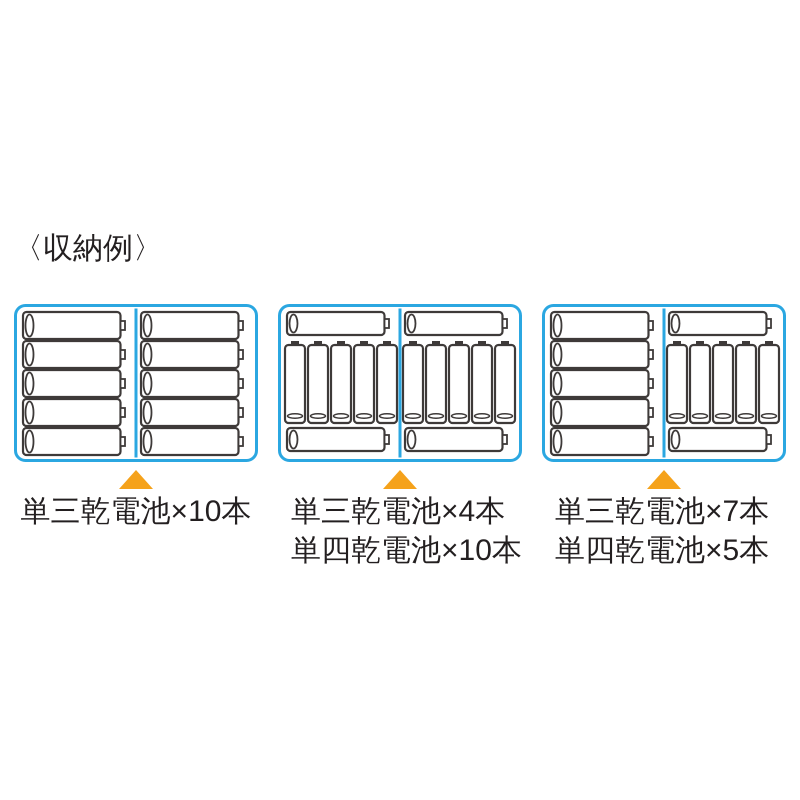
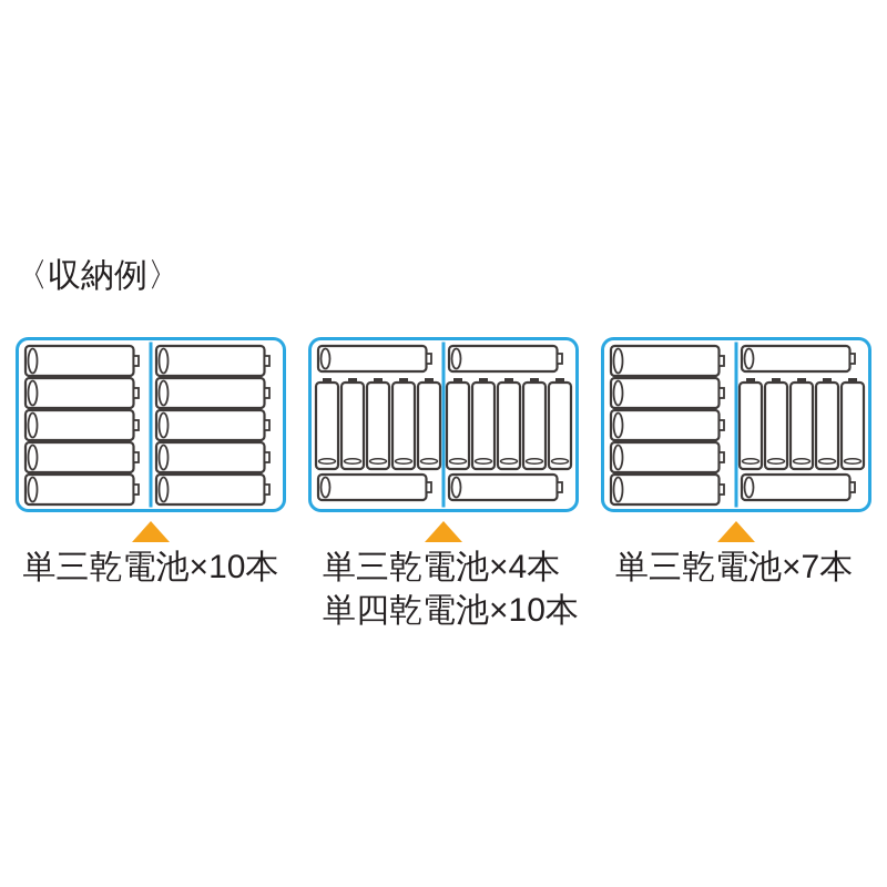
  〈収納例〉
  単三乾電池×10本
  単三乾電池×4本
  単四乾電池×10本
  単三乾電池×7本
- 単四乾電池×5本
